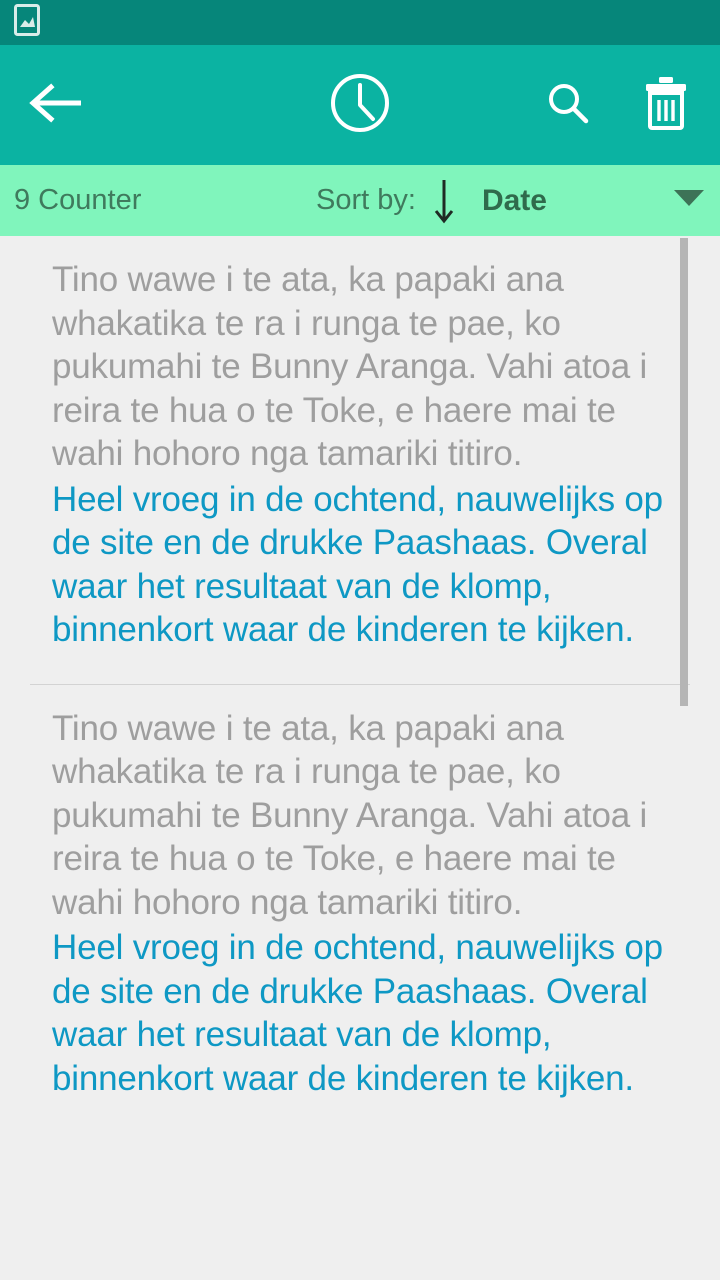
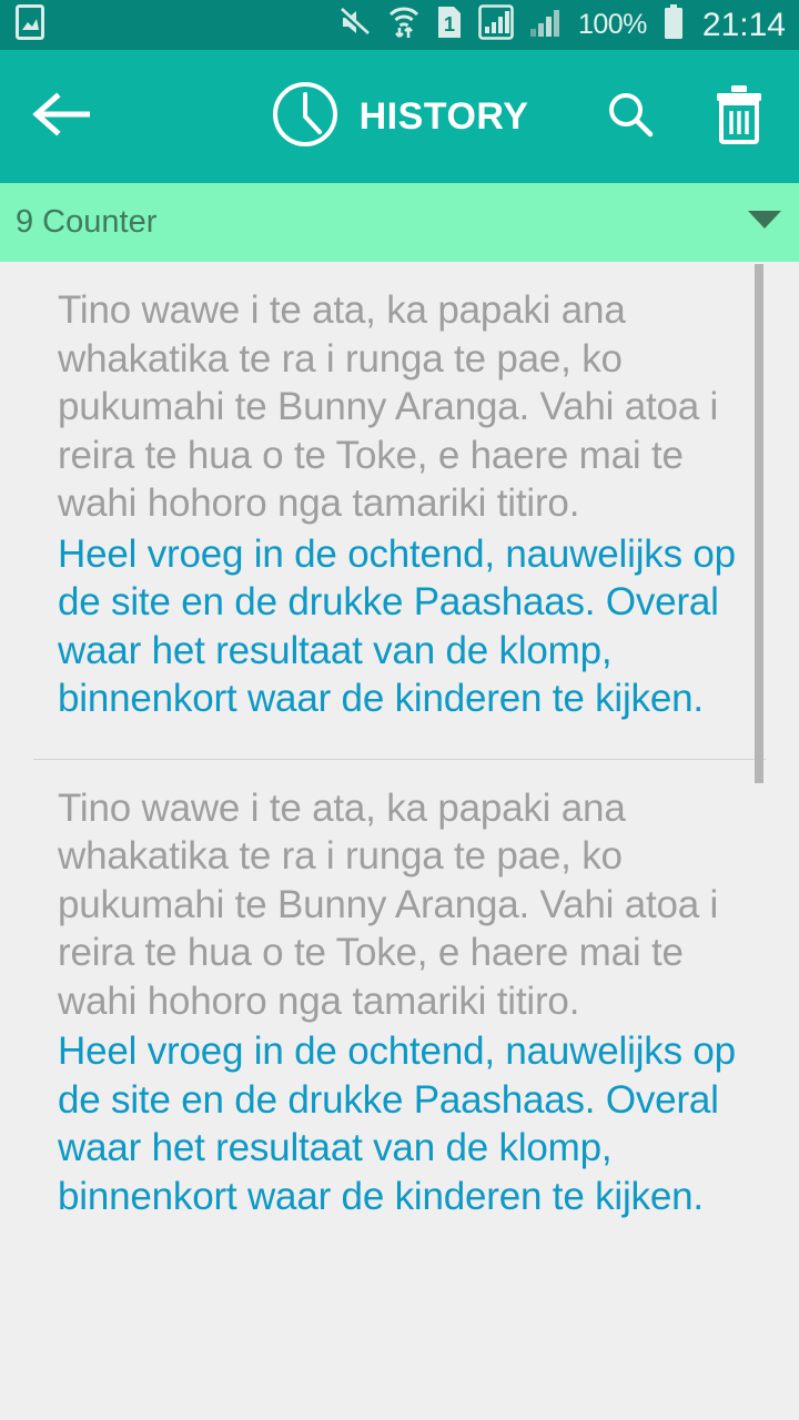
+ 1
+ 100%
+ 21:14
+ HISTORY
  9 Counter
- Sort by:
- Date
  Tino wawe i te ata, ka papaki ana whakatika te ra i runga te pae, ko pukumahi te Bunny Aranga. Vahi atoa i reira te hua o te Toke, e haere mai te wahi hohoro nga tamariki titiro.
  Heel vroeg in de ochtend, nauwelijks op de site en de drukke Paashaas. Overal waar het resultaat van de klomp, binnenkort waar de kinderen te kijken.
  Tino wawe i te ata, ka papaki ana whakatika te ra i runga te pae, ko pukumahi te Bunny Aranga. Vahi atoa i reira te hua o te Toke, e haere mai te wahi hohoro nga tamariki titiro.
  Heel vroeg in de ochtend, nauwelijks op de site en de drukke Paashaas. Overal waar het resultaat van de klomp, binnenkort waar de kinderen te kijken.
